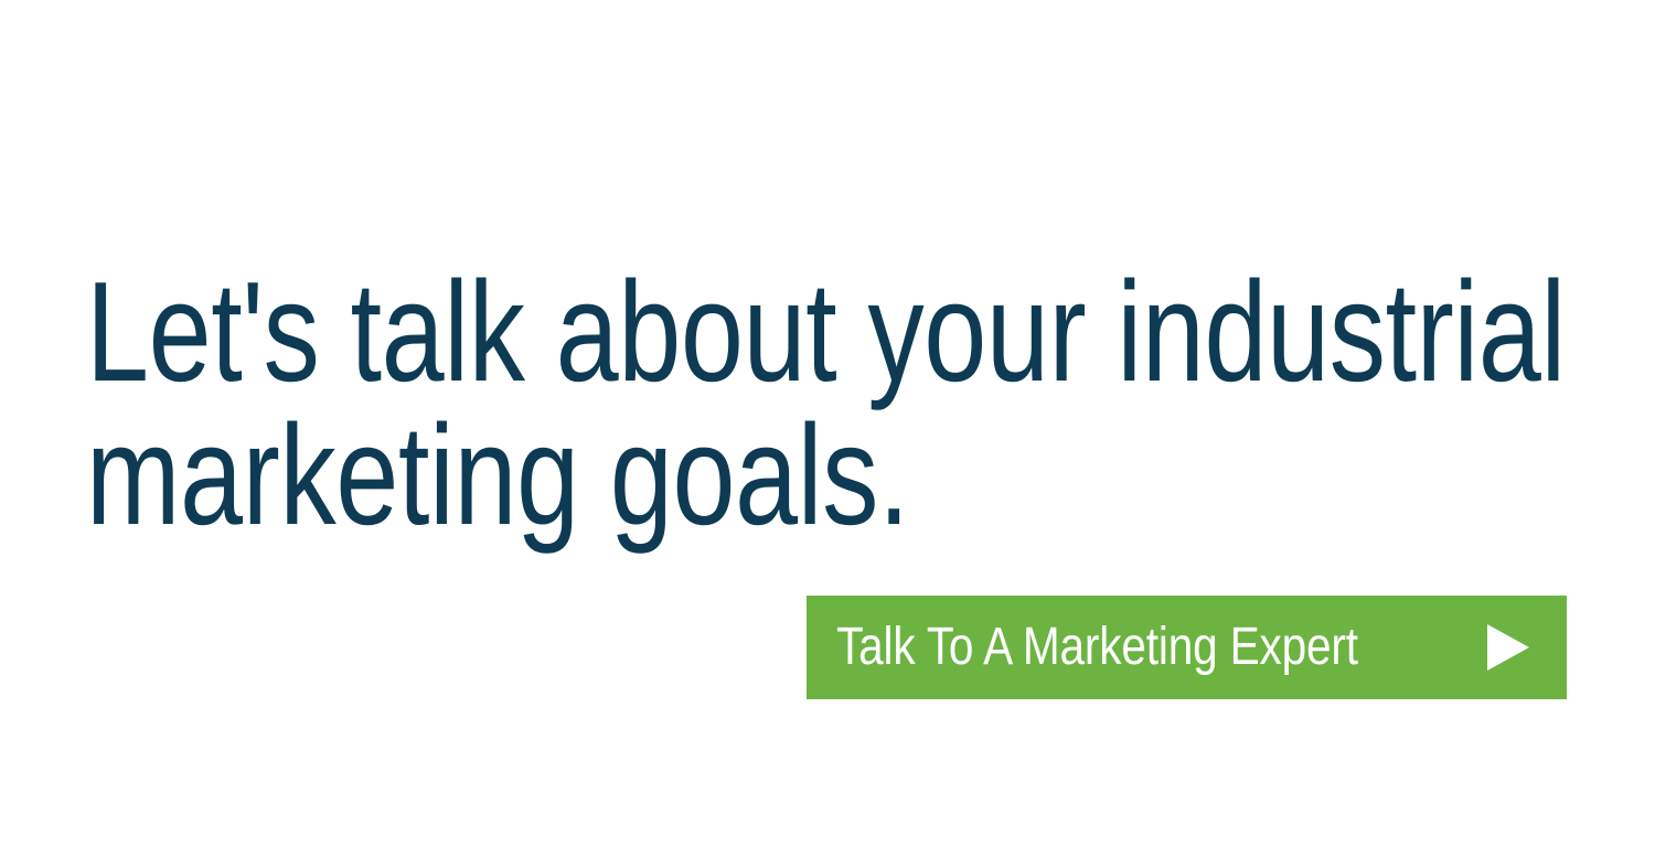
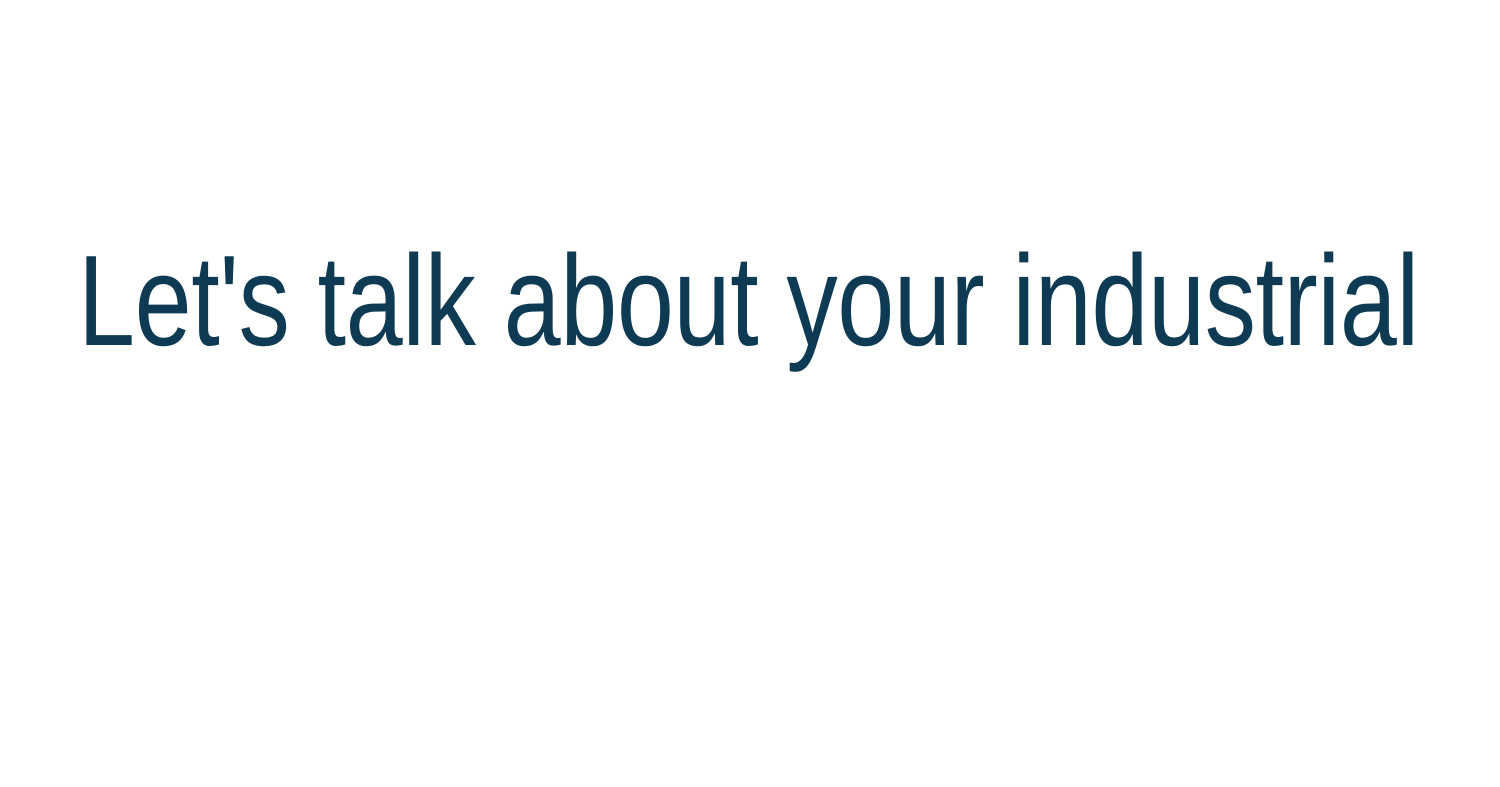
  Let's talk about your industrial
- marketing goals.
- Talk To A Marketing Expert
